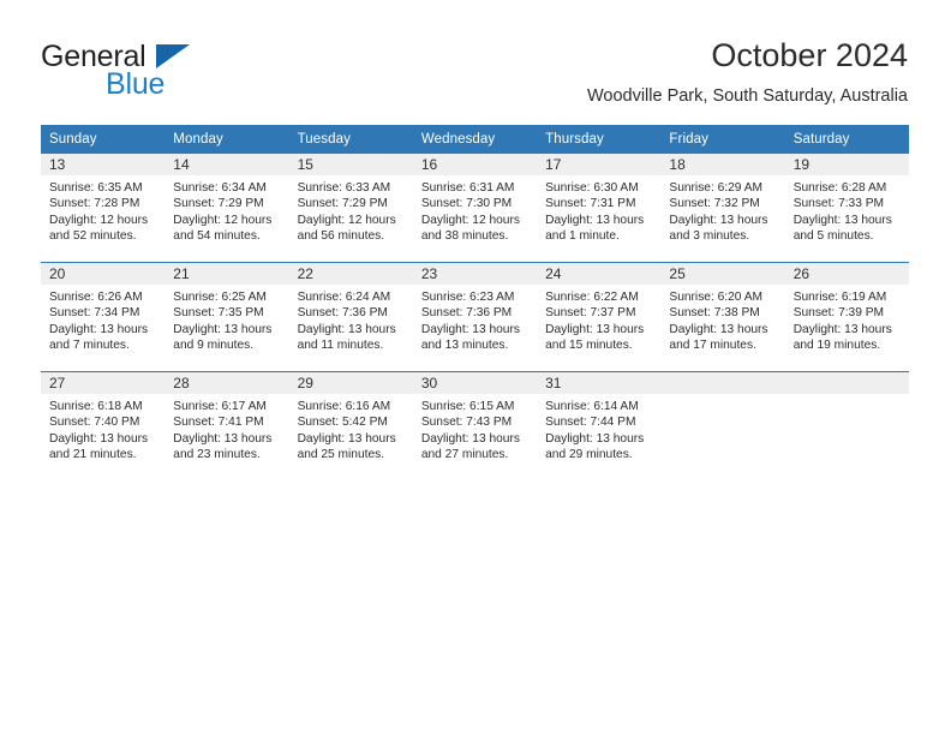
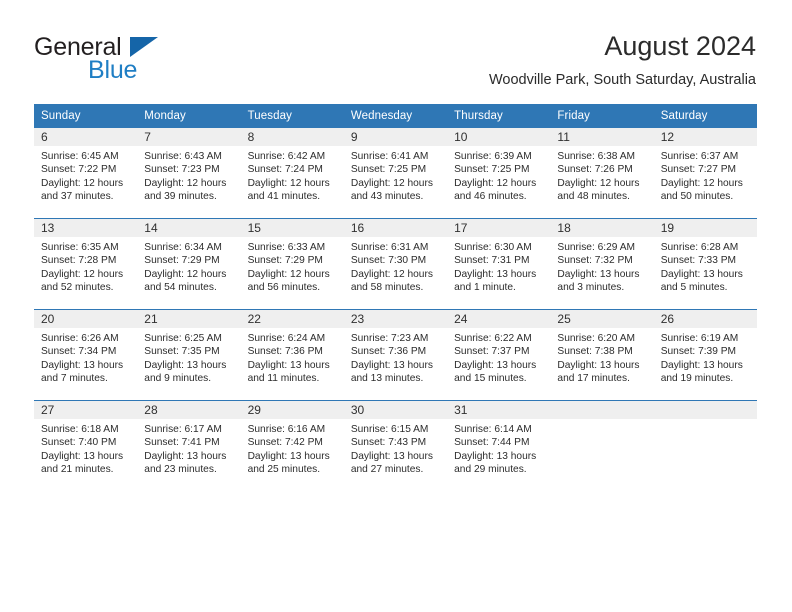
  General
  Blue
- October 2024
+ August 2024
  Woodville Park, South Saturday, Australia
  Sunday	Monday	Tuesday	Wednesday	Thursday	Friday	Saturday
+ 6Sunrise: 6:45 AMSunset: 7:22 PMDaylight: 12 hoursand 37 minutes.	7Sunrise: 6:43 AMSunset: 7:23 PMDaylight: 12 hoursand 39 minutes.	8Sunrise: 6:42 AMSunset: 7:24 PMDaylight: 12 hoursand 41 minutes.	9Sunrise: 6:41 AMSunset: 7:25 PMDaylight: 12 hoursand 43 minutes.	10Sunrise: 6:39 AMSunset: 7:25 PMDaylight: 12 hoursand 46 minutes.	11Sunrise: 6:38 AMSunset: 7:26 PMDaylight: 12 hoursand 48 minutes.	12Sunrise: 6:37 AMSunset: 7:27 PMDaylight: 12 hoursand 50 minutes.
- 13Sunrise: 6:35 AMSunset: 7:28 PMDaylight: 12 hoursand 52 minutes.	14Sunrise: 6:34 AMSunset: 7:29 PMDaylight: 12 hoursand 54 minutes.	15Sunrise: 6:33 AMSunset: 7:29 PMDaylight: 12 hoursand 56 minutes.	16Sunrise: 6:31 AMSunset: 7:30 PMDaylight: 12 hoursand 38 minutes.	17Sunrise: 6:30 AMSunset: 7:31 PMDaylight: 13 hoursand 1 minute.	18Sunrise: 6:29 AMSunset: 7:32 PMDaylight: 13 hoursand 3 minutes.	19Sunrise: 6:28 AMSunset: 7:33 PMDaylight: 13 hoursand 5 minutes.
+ 13Sunrise: 6:35 AMSunset: 7:28 PMDaylight: 12 hoursand 52 minutes.	14Sunrise: 6:34 AMSunset: 7:29 PMDaylight: 12 hoursand 54 minutes.	15Sunrise: 6:33 AMSunset: 7:29 PMDaylight: 12 hoursand 56 minutes.	16Sunrise: 6:31 AMSunset: 7:30 PMDaylight: 12 hoursand 58 minutes.	17Sunrise: 6:30 AMSunset: 7:31 PMDaylight: 13 hoursand 1 minute.	18Sunrise: 6:29 AMSunset: 7:32 PMDaylight: 13 hoursand 3 minutes.	19Sunrise: 6:28 AMSunset: 7:33 PMDaylight: 13 hoursand 5 minutes.
- 20Sunrise: 6:26 AMSunset: 7:34 PMDaylight: 13 hoursand 7 minutes.	21Sunrise: 6:25 AMSunset: 7:35 PMDaylight: 13 hoursand 9 minutes.	22Sunrise: 6:24 AMSunset: 7:36 PMDaylight: 13 hoursand 11 minutes.	23Sunrise: 6:23 AMSunset: 7:36 PMDaylight: 13 hoursand 13 minutes.	24Sunrise: 6:22 AMSunset: 7:37 PMDaylight: 13 hoursand 15 minutes.	25Sunrise: 6:20 AMSunset: 7:38 PMDaylight: 13 hoursand 17 minutes.	26Sunrise: 6:19 AMSunset: 7:39 PMDaylight: 13 hoursand 19 minutes.
+ 20Sunrise: 6:26 AMSunset: 7:34 PMDaylight: 13 hoursand 7 minutes.	21Sunrise: 6:25 AMSunset: 7:35 PMDaylight: 13 hoursand 9 minutes.	22Sunrise: 6:24 AMSunset: 7:36 PMDaylight: 13 hoursand 11 minutes.	23Sunrise: 7:23 AMSunset: 7:36 PMDaylight: 13 hoursand 13 minutes.	24Sunrise: 6:22 AMSunset: 7:37 PMDaylight: 13 hoursand 15 minutes.	25Sunrise: 6:20 AMSunset: 7:38 PMDaylight: 13 hoursand 17 minutes.	26Sunrise: 6:19 AMSunset: 7:39 PMDaylight: 13 hoursand 19 minutes.
- 27Sunrise: 6:18 AMSunset: 7:40 PMDaylight: 13 hoursand 21 minutes.	28Sunrise: 6:17 AMSunset: 7:41 PMDaylight: 13 hoursand 23 minutes.	29Sunrise: 6:16 AMSunset: 5:42 PMDaylight: 13 hoursand 25 minutes.	30Sunrise: 6:15 AMSunset: 7:43 PMDaylight: 13 hoursand 27 minutes.	31Sunrise: 6:14 AMSunset: 7:44 PMDaylight: 13 hoursand 29 minutes.
+ 27Sunrise: 6:18 AMSunset: 7:40 PMDaylight: 13 hoursand 21 minutes.	28Sunrise: 6:17 AMSunset: 7:41 PMDaylight: 13 hoursand 23 minutes.	29Sunrise: 6:16 AMSunset: 7:42 PMDaylight: 13 hoursand 25 minutes.	30Sunrise: 6:15 AMSunset: 7:43 PMDaylight: 13 hoursand 27 minutes.	31Sunrise: 6:14 AMSunset: 7:44 PMDaylight: 13 hoursand 29 minutes.
